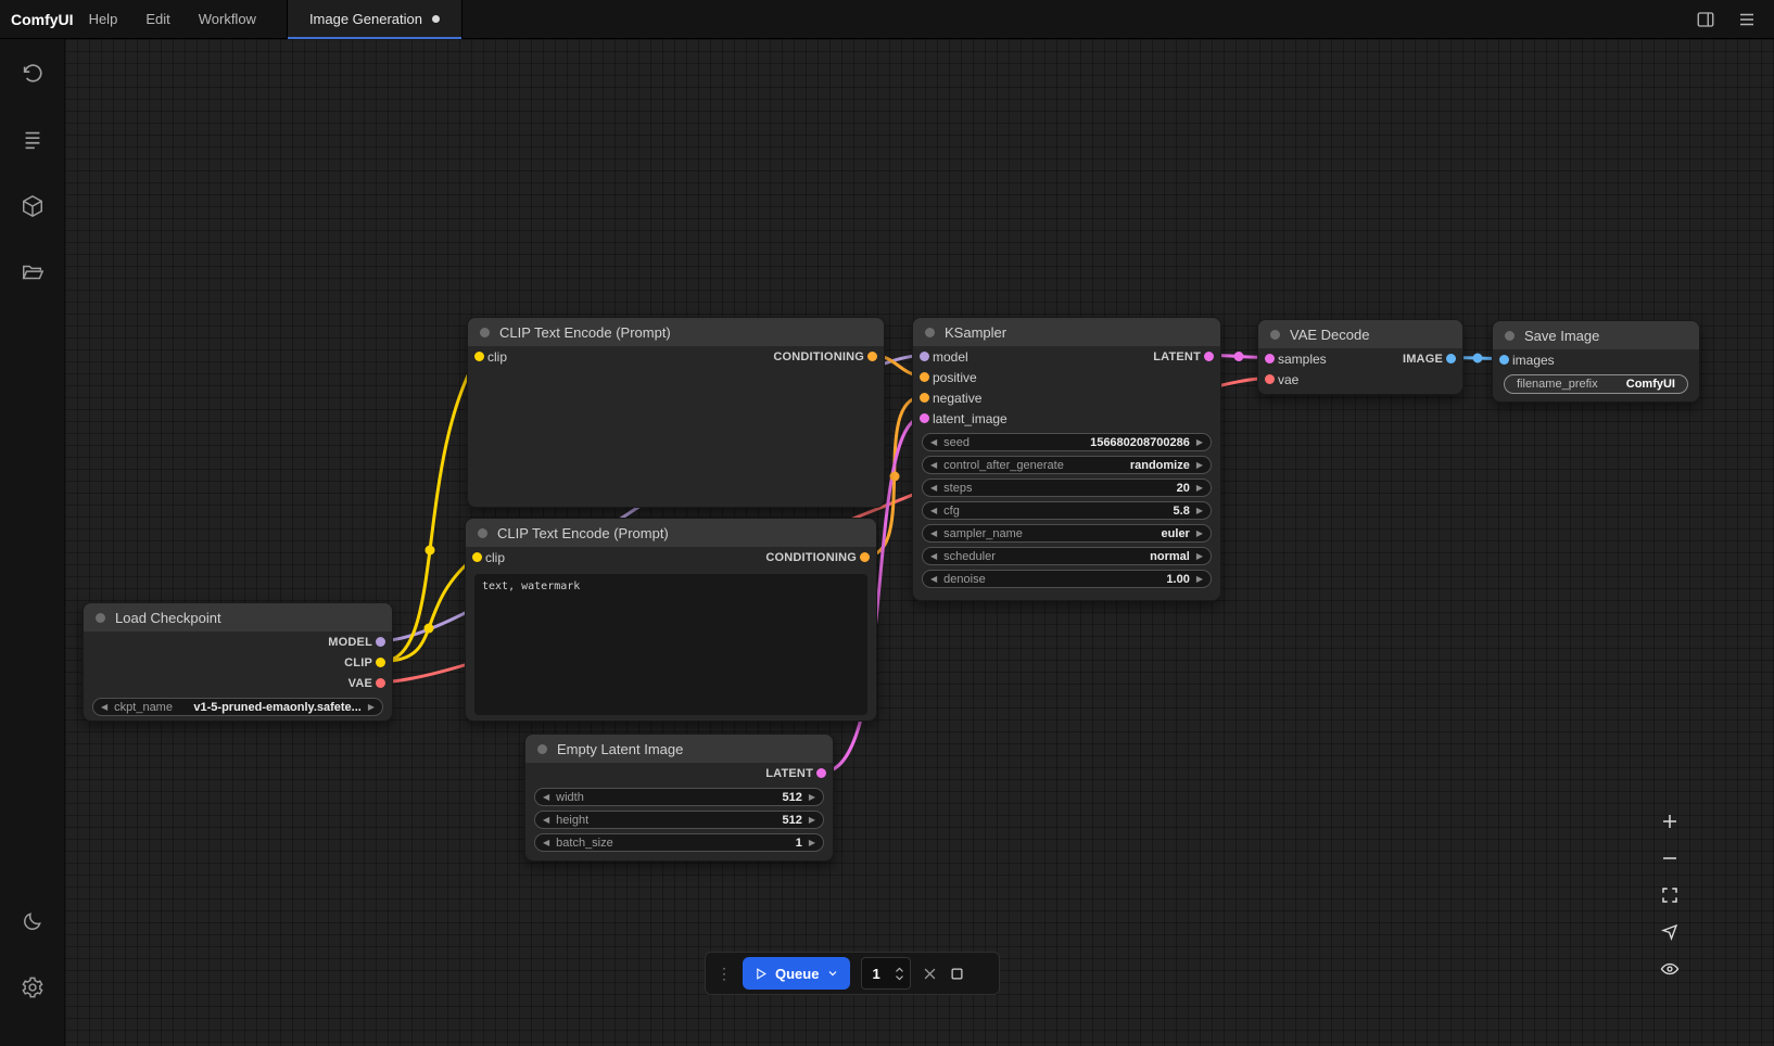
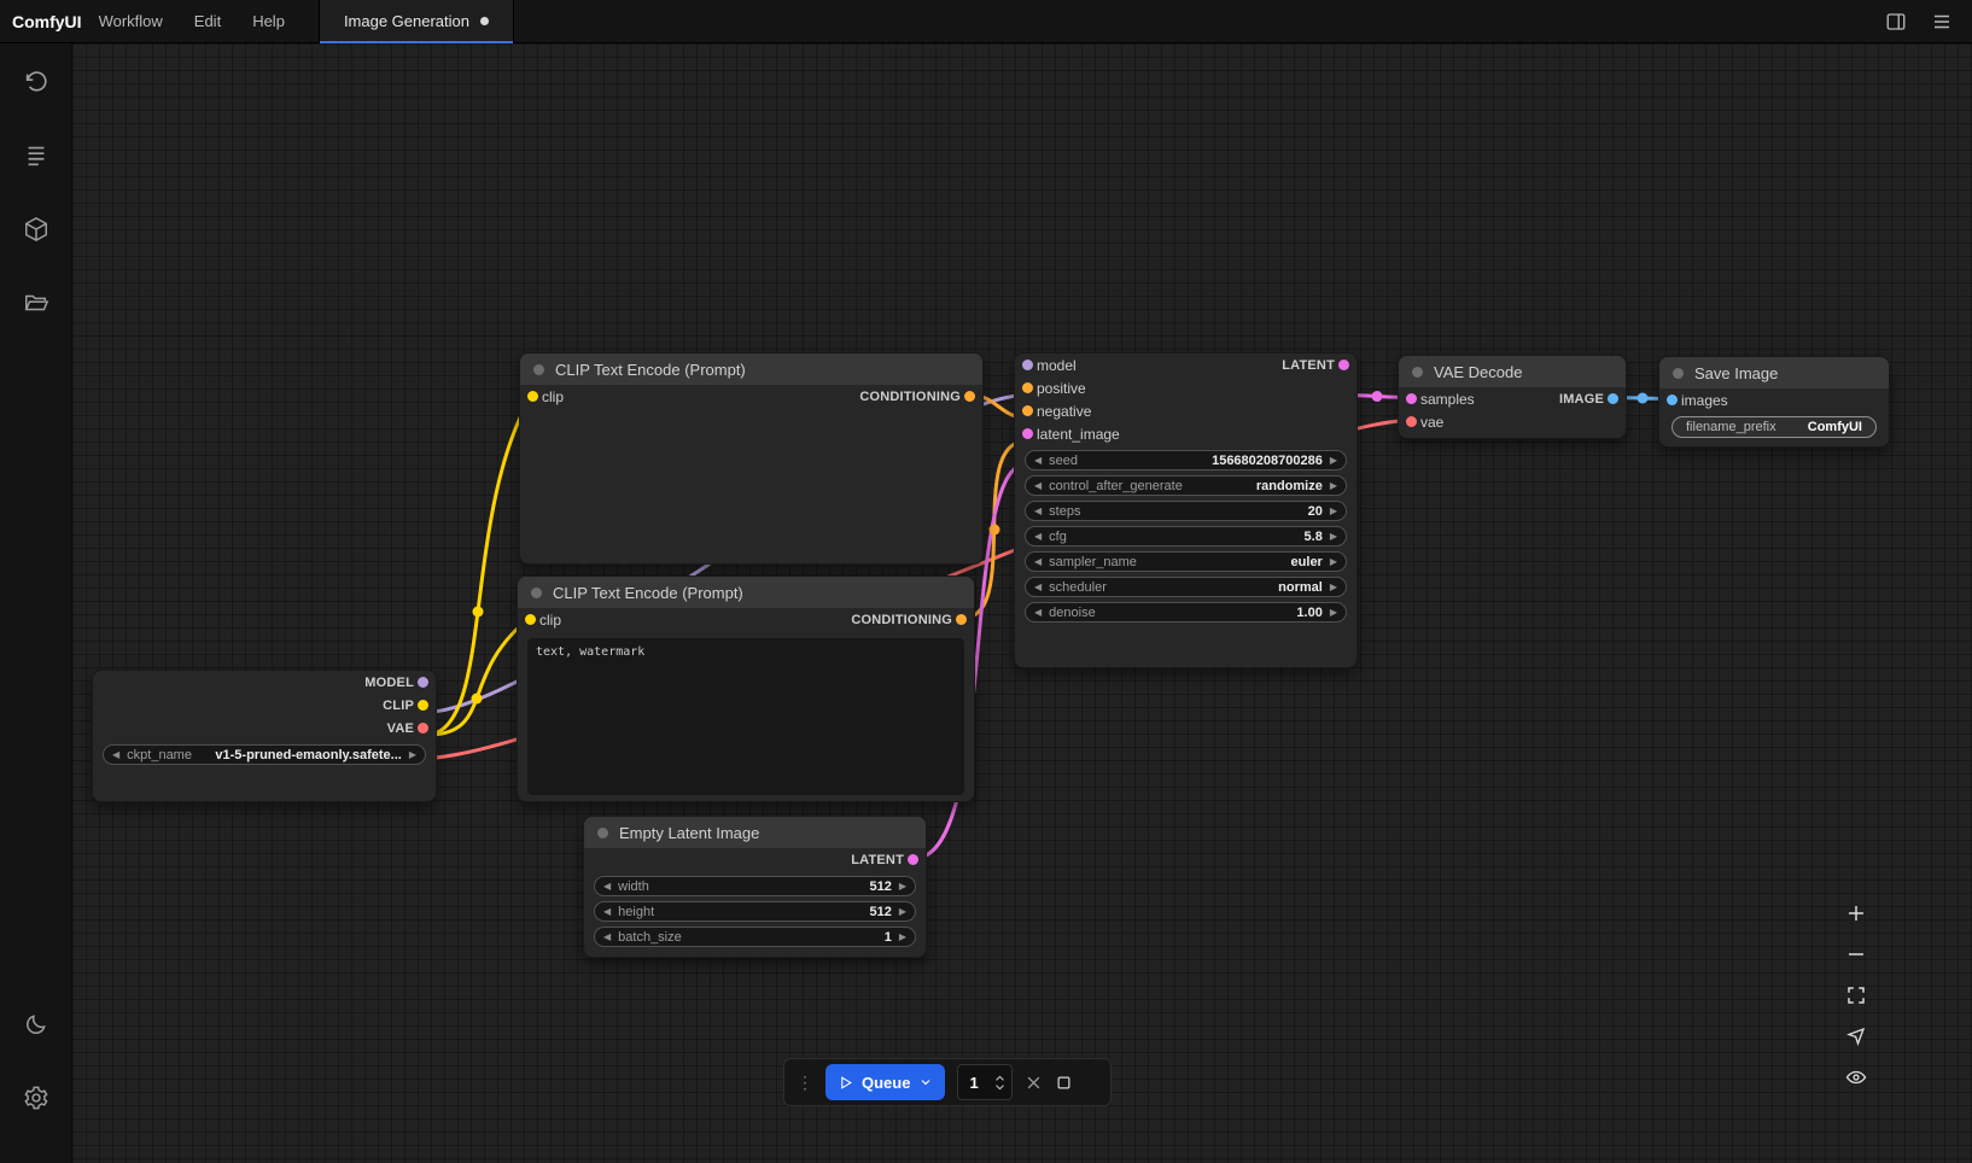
  ComfyUI
- Help
+ Workflow
  Edit
- Workflow
+ Help
  Image Generation
- Load Checkpoint
  MODEL
  CLIP
  VAE
  ◀
  ckpt_name
  v1-5-pruned-emaonly.safete...
  ▶
  CLIP Text Encode (Prompt)
  clip
  CONDITIONING
  CLIP Text Encode (Prompt)
  clip
  CONDITIONING
  text, watermark
  Empty Latent Image
  LATENT
  ◀
  width
  512
  ▶
  ◀
  height
  512
  ▶
  ◀
  batch_size
  1
  ▶
- KSampler
  model
  LATENT
  positive
  negative
  latent_image
  ◀
  seed
  156680208700286
  ▶
  ◀
  control_after_generate
  randomize
  ▶
  ◀
  steps
  20
  ▶
  ◀
  cfg
  5.8
  ▶
  ◀
  sampler_name
  euler
  ▶
  ◀
  scheduler
  normal
  ▶
  ◀
  denoise
  1.00
  ▶
  VAE Decode
  samples
  IMAGE
  vae
  Save Image
  images
  filename_prefix
  ComfyUI
  ⋮
  Queue
  1
